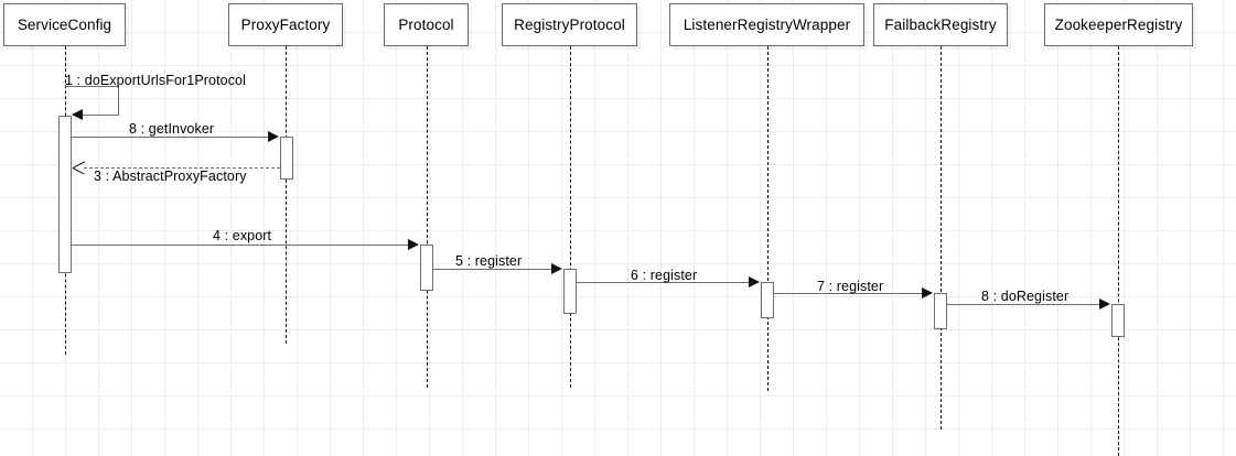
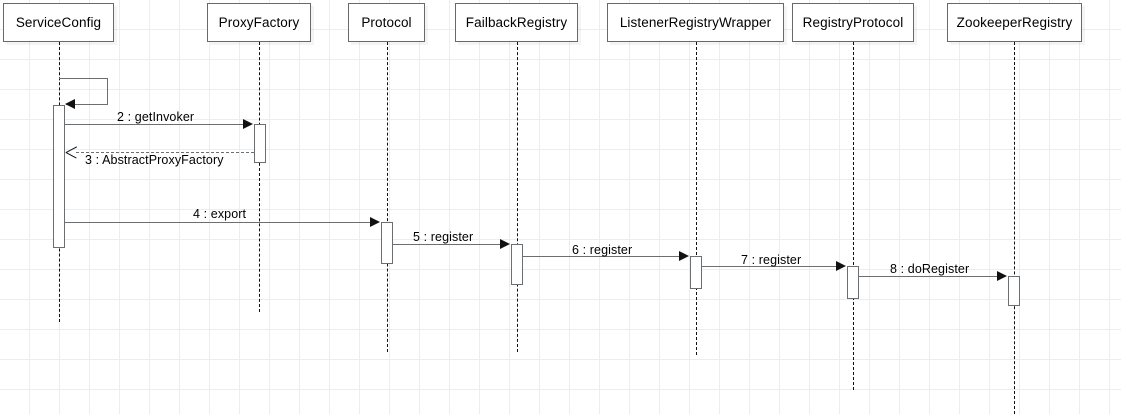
  ServiceConfig
  ProxyFactory
  Protocol
- RegistryProtocol
+ FailbackRegistry
  ListenerRegistryWrapper
- FailbackRegistry
+ RegistryProtocol
  ZookeeperRegistry
- 1 : doExportUrlsFor1Protocol
- 8 : getInvoker
+ 2 : getInvoker
  3 : AbstractProxyFactory
  4 : export
  5 : register
  6 : register
  7 : register
  8 : doRegister
